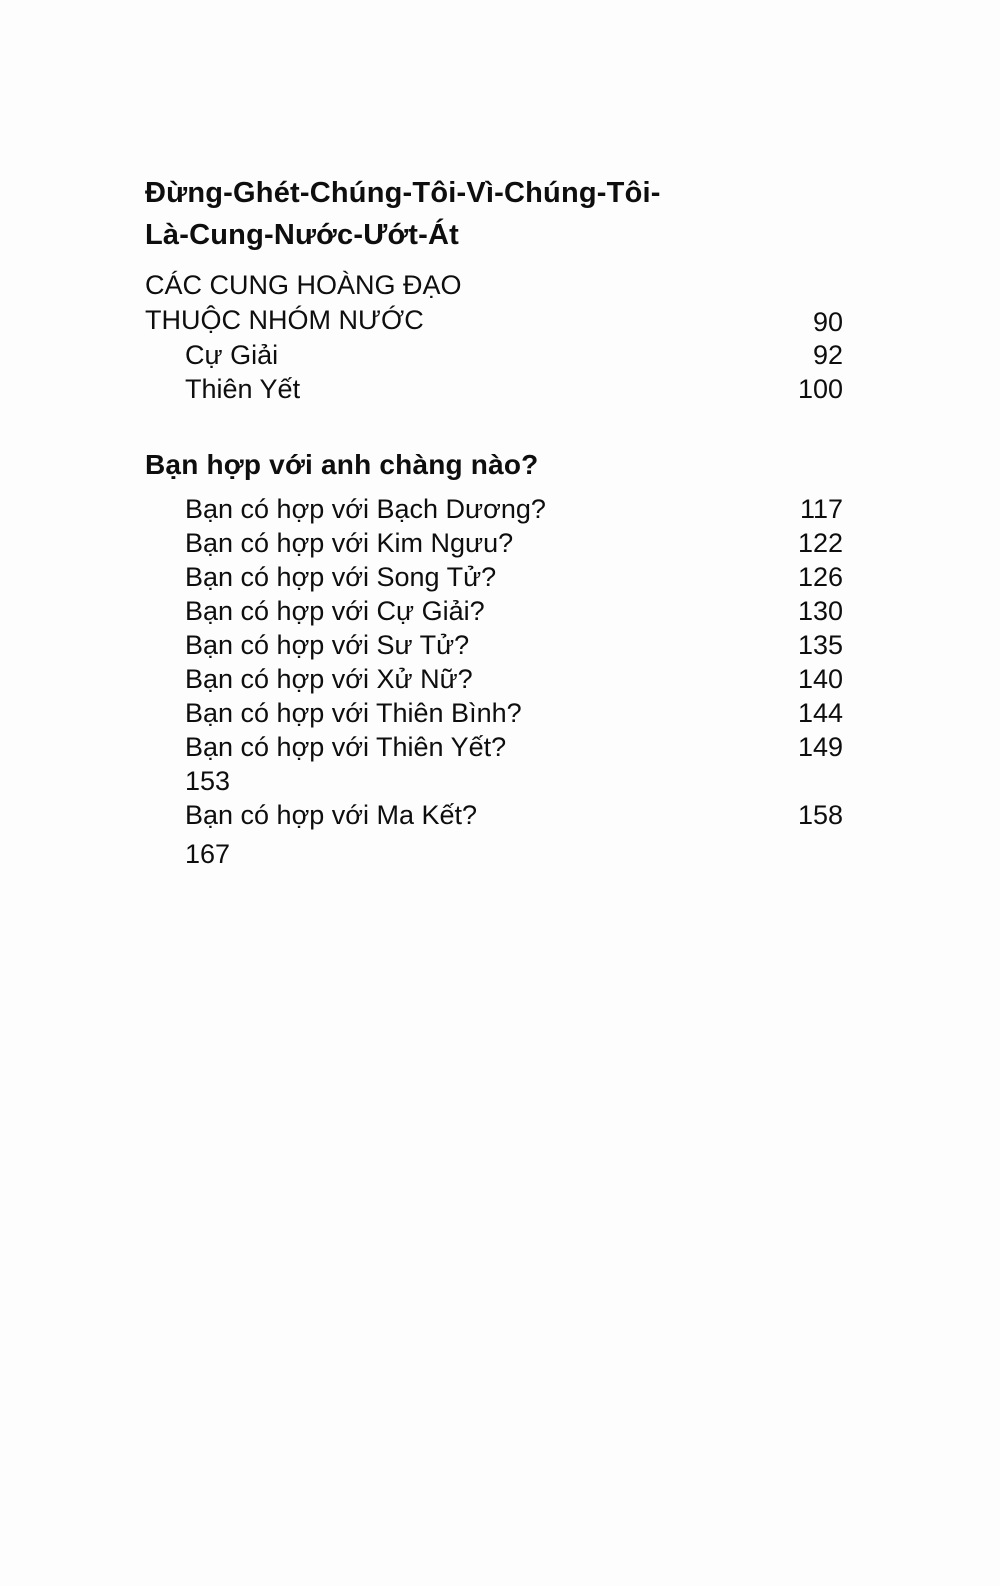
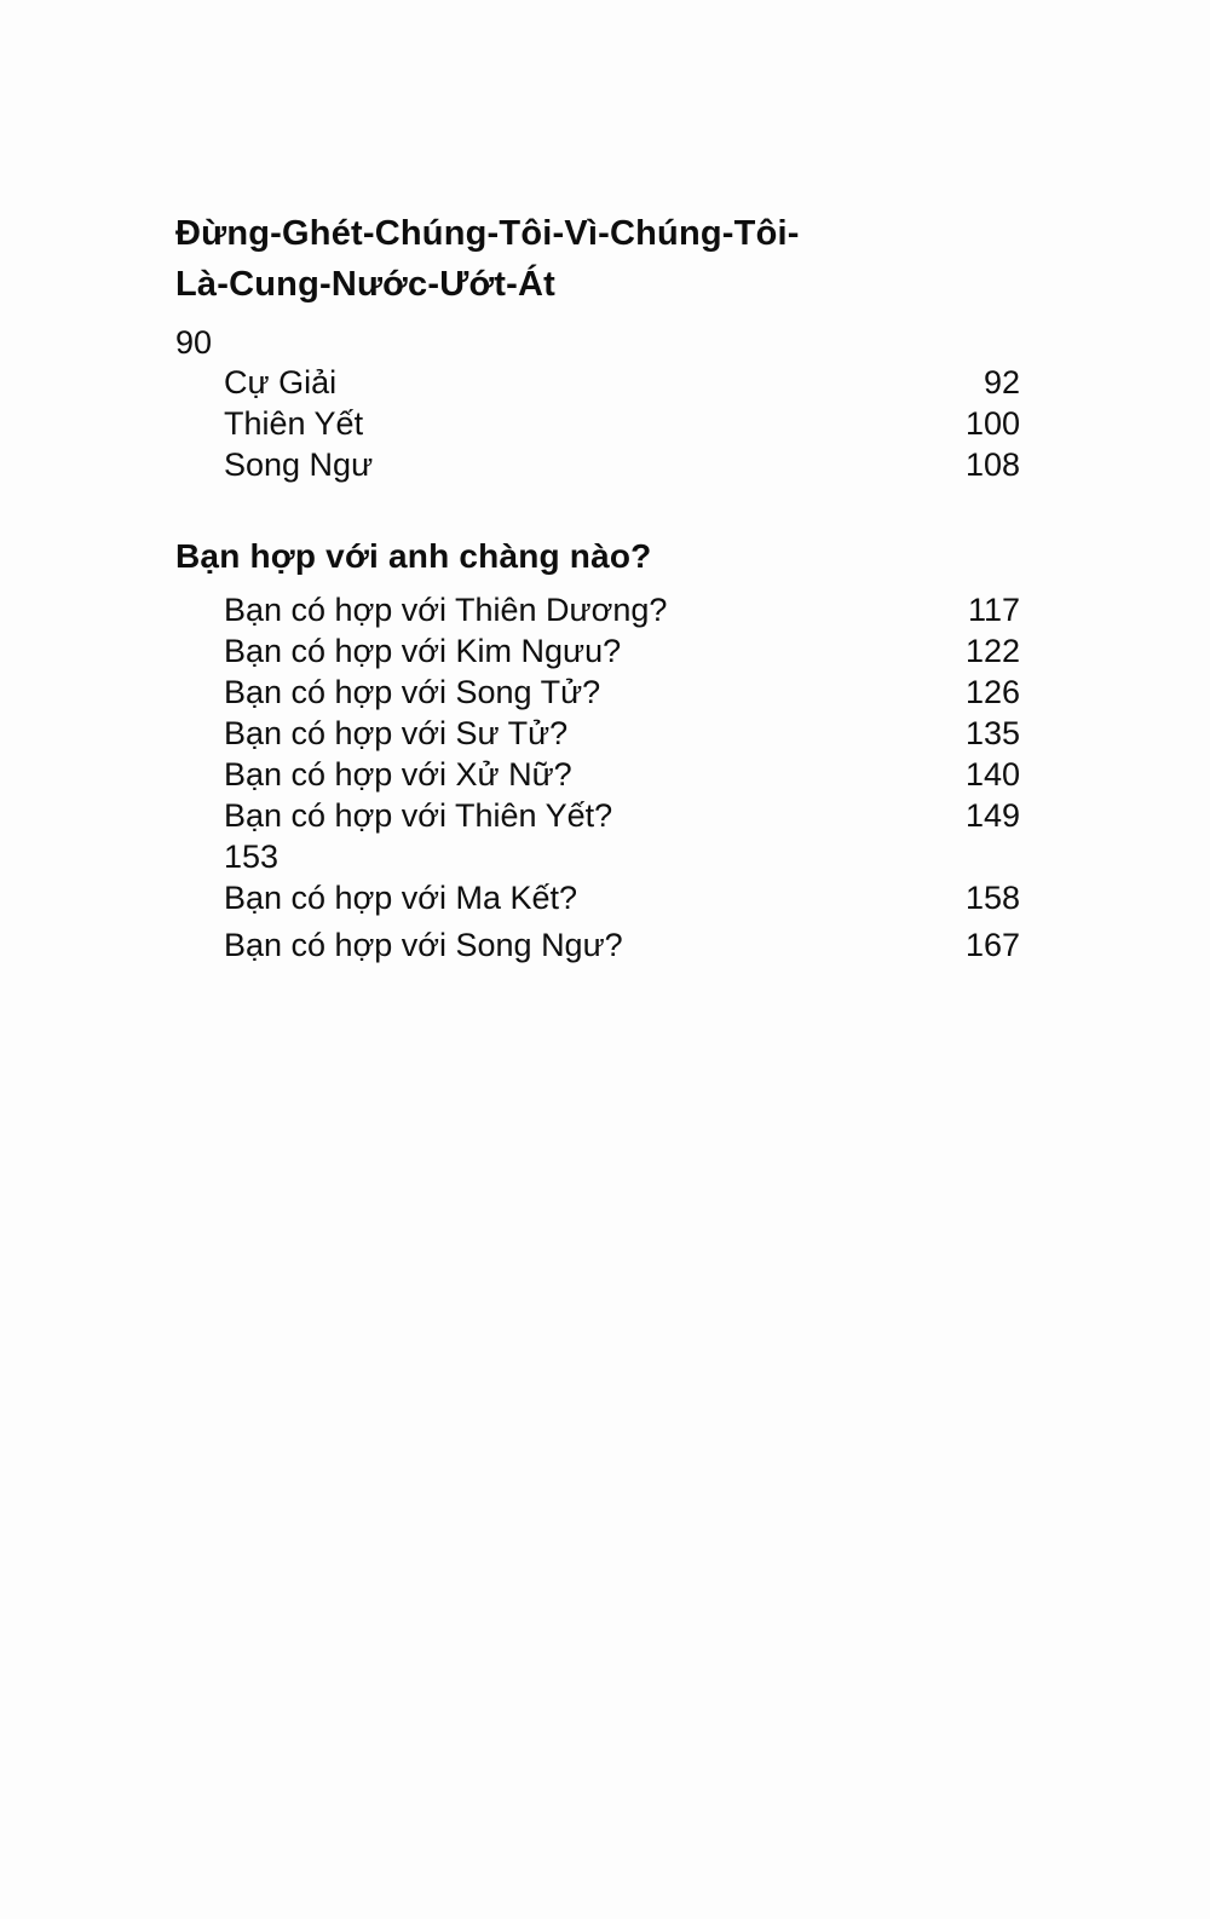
  Đừng-Ghét-Chúng-Tôi-Vì-Chúng-Tôi-
  Là-Cung-Nước-Ướt-Át
- CÁC CUNG HOÀNG ĐẠO
- THUỘC NHÓM NƯỚC
  90
  Cự Giải
  92
  Thiên Yết
  100
+ Song Ngư
+ 108
  Bạn hợp với anh chàng nào?
- Bạn có hợp với Bạch Dương?
+ Bạn có hợp với Thiên Dương?
  117
  Bạn có hợp với Kim Ngưu?
  122
  Bạn có hợp với Song Tử?
  126
- Bạn có hợp với Cự Giải?
- 130
  Bạn có hợp với Sư Tử?
  135
  Bạn có hợp với Xử Nữ?
  140
- Bạn có hợp với Thiên Bình?
- 144
  Bạn có hợp với Thiên Yết?
  149
  153
  Bạn có hợp với Ma Kết?
  158
+ Bạn có hợp với Song Ngư?
  167
